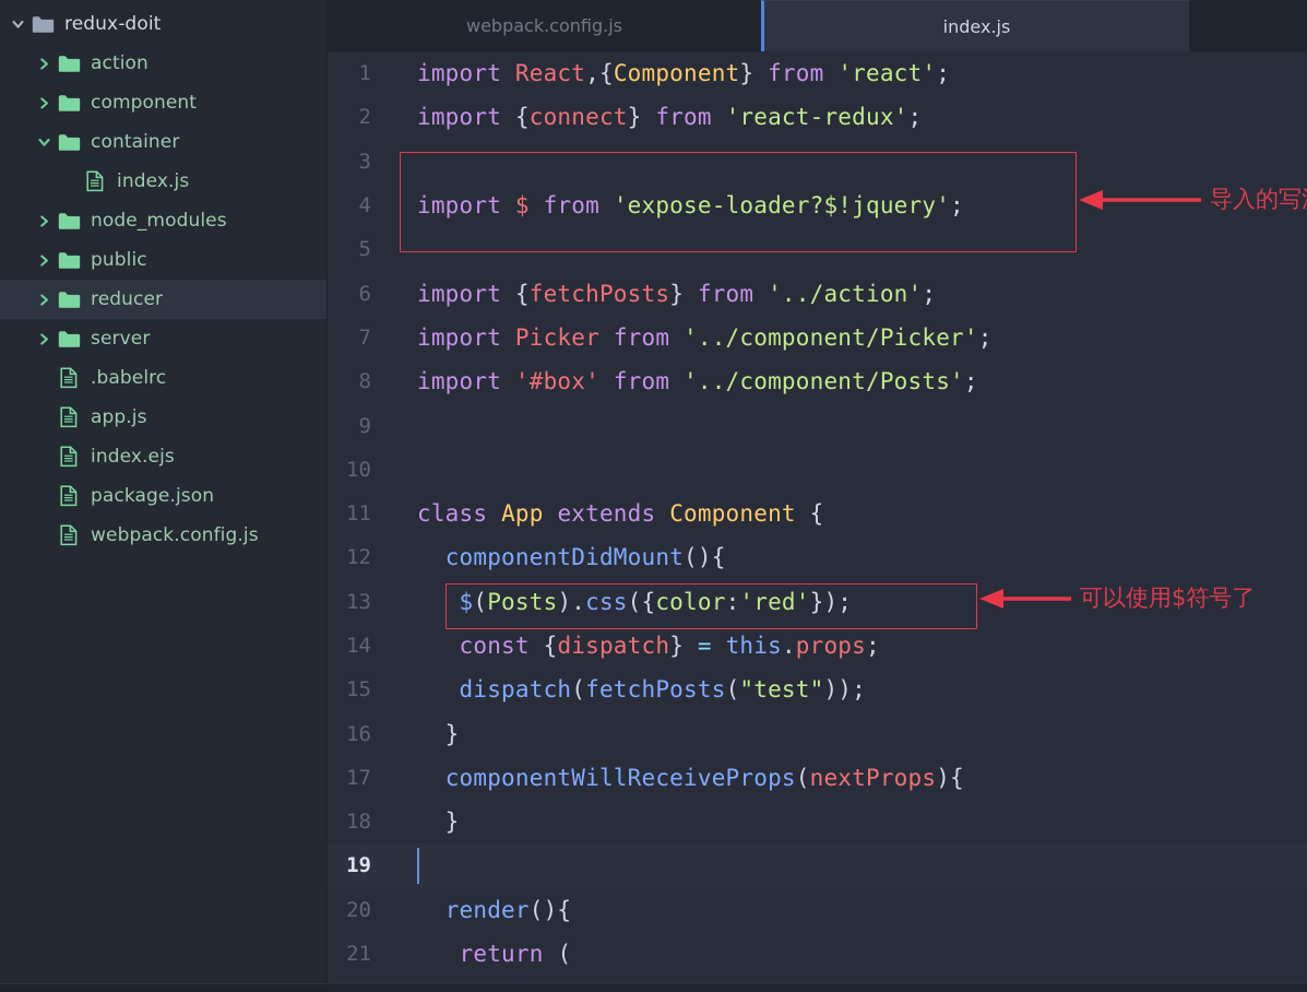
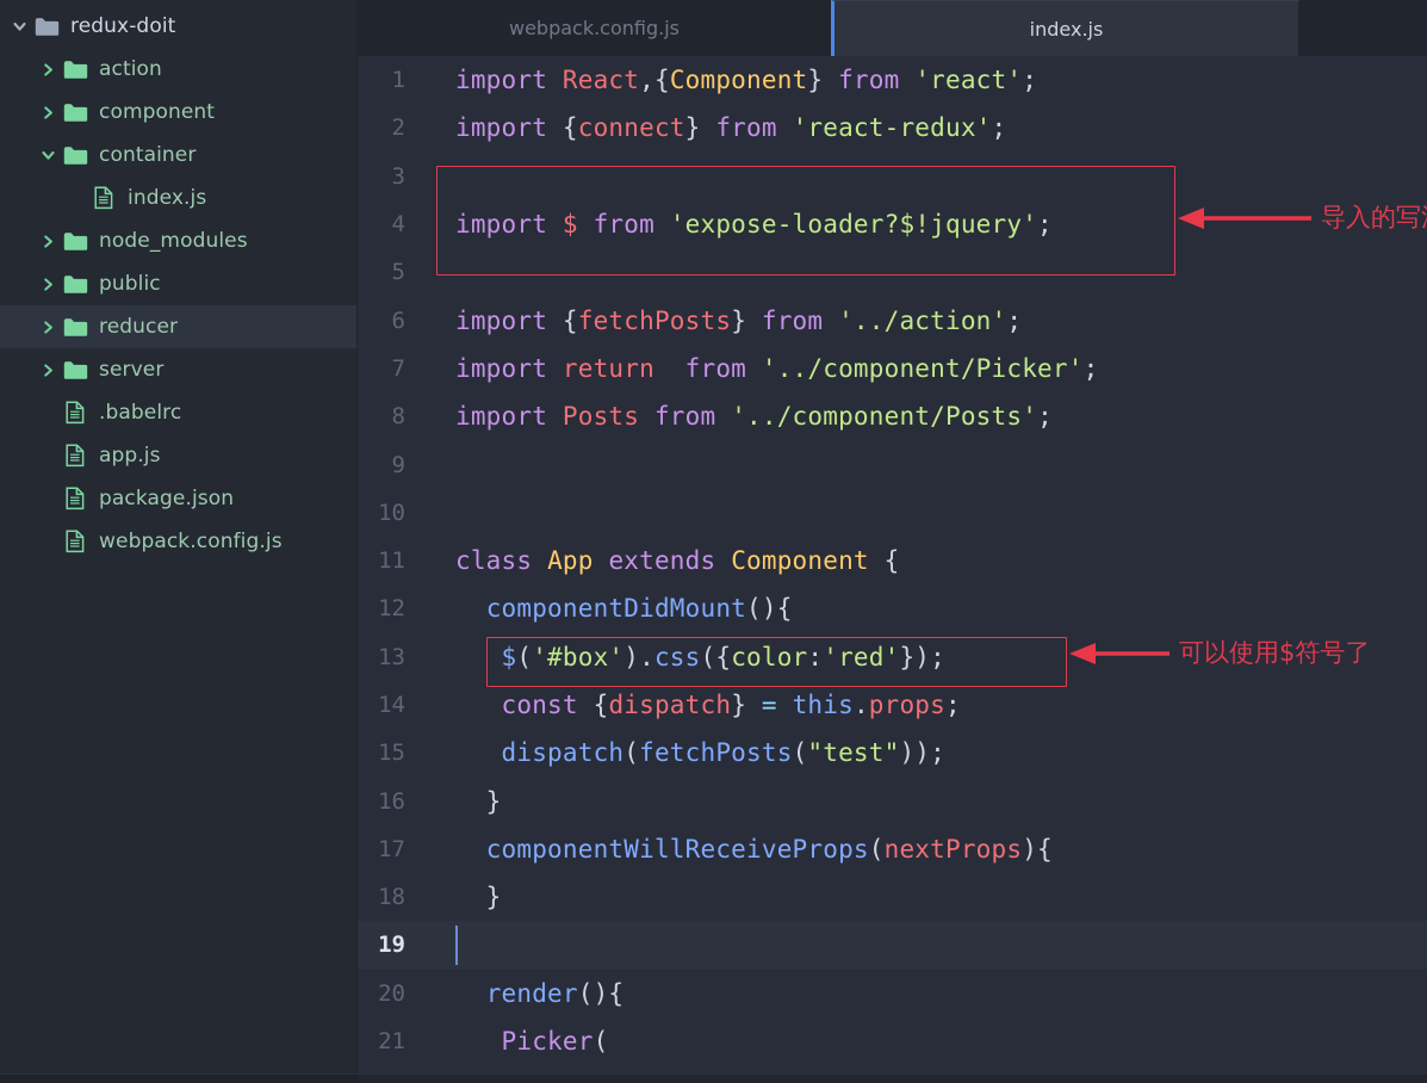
  redux-doit
  action
  component
  container
  index.js
  node_modules
  public
  reducer
  server
  .babelrc
  app.js
- index.ejs
  package.json
  webpack.config.js
  webpack.config.js
  index.js
  1
  import React,{Component} from 'react';
  2
  import {connect} from 'react-redux';
  3
  4
  import $ from 'expose-loader?$!jquery';
  5
  6
  import {fetchPosts} from '../action';
  7
- import Picker from '../component/Picker';
+ import return from '../component/Picker';
  8
- import '#box' from '../component/Posts';
+ import Posts from '../component/Posts';
  9
  10
  11
  class App extends Component {
  12
  componentDidMount(){
  13
- $(Posts).css({color:'red'});
+ $('#box').css({color:'red'});
  14
  const {dispatch} = this.props;
  15
  dispatch(fetchPosts("test"));
  16
  }
  17
  componentWillReceiveProps(nextProps){
  18
  }
  19
  20
  render(){
  21
- return (
+ Picker(
  导入的写
  可以使用$符号了
